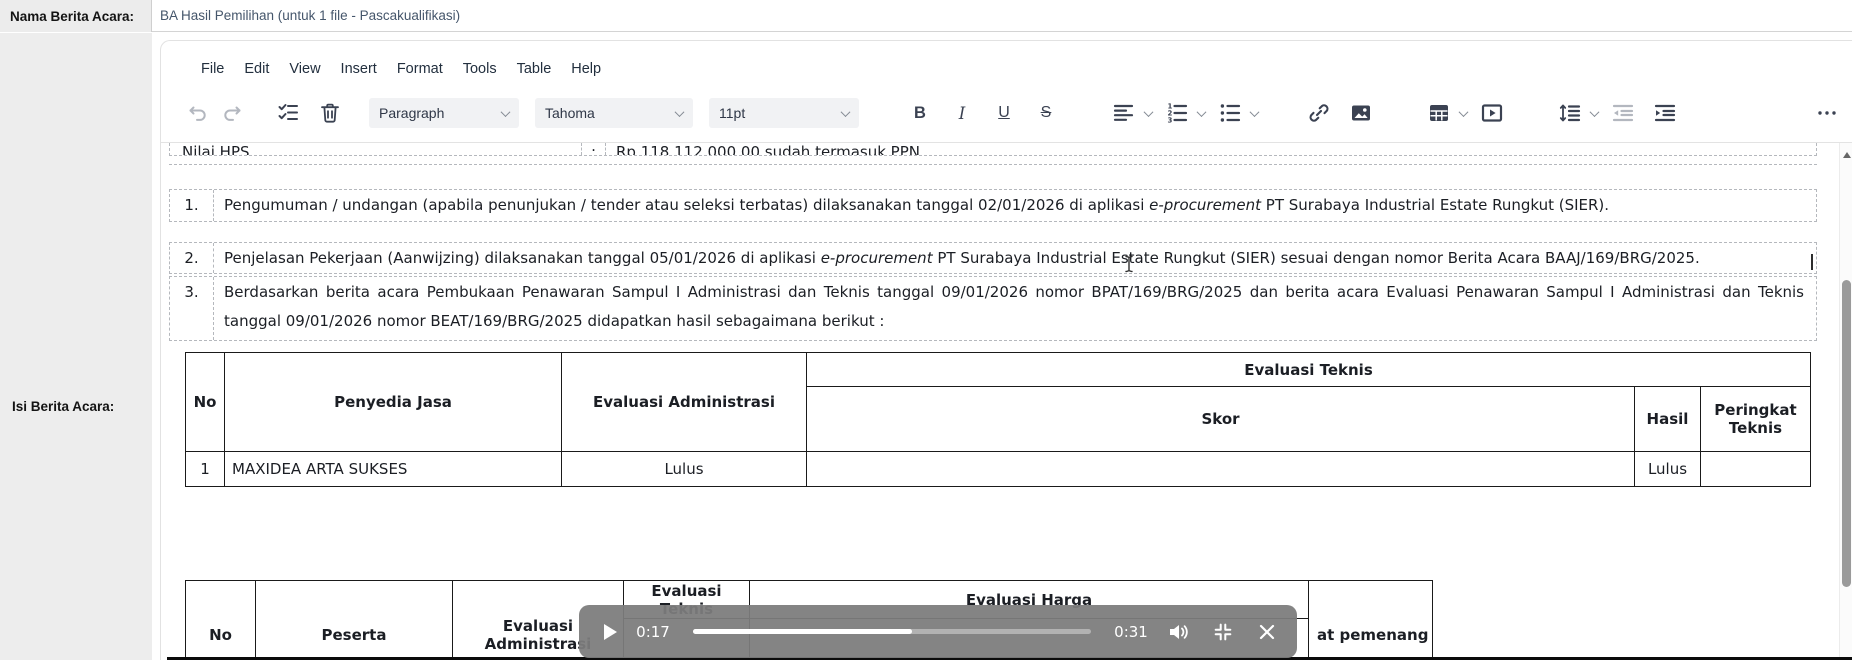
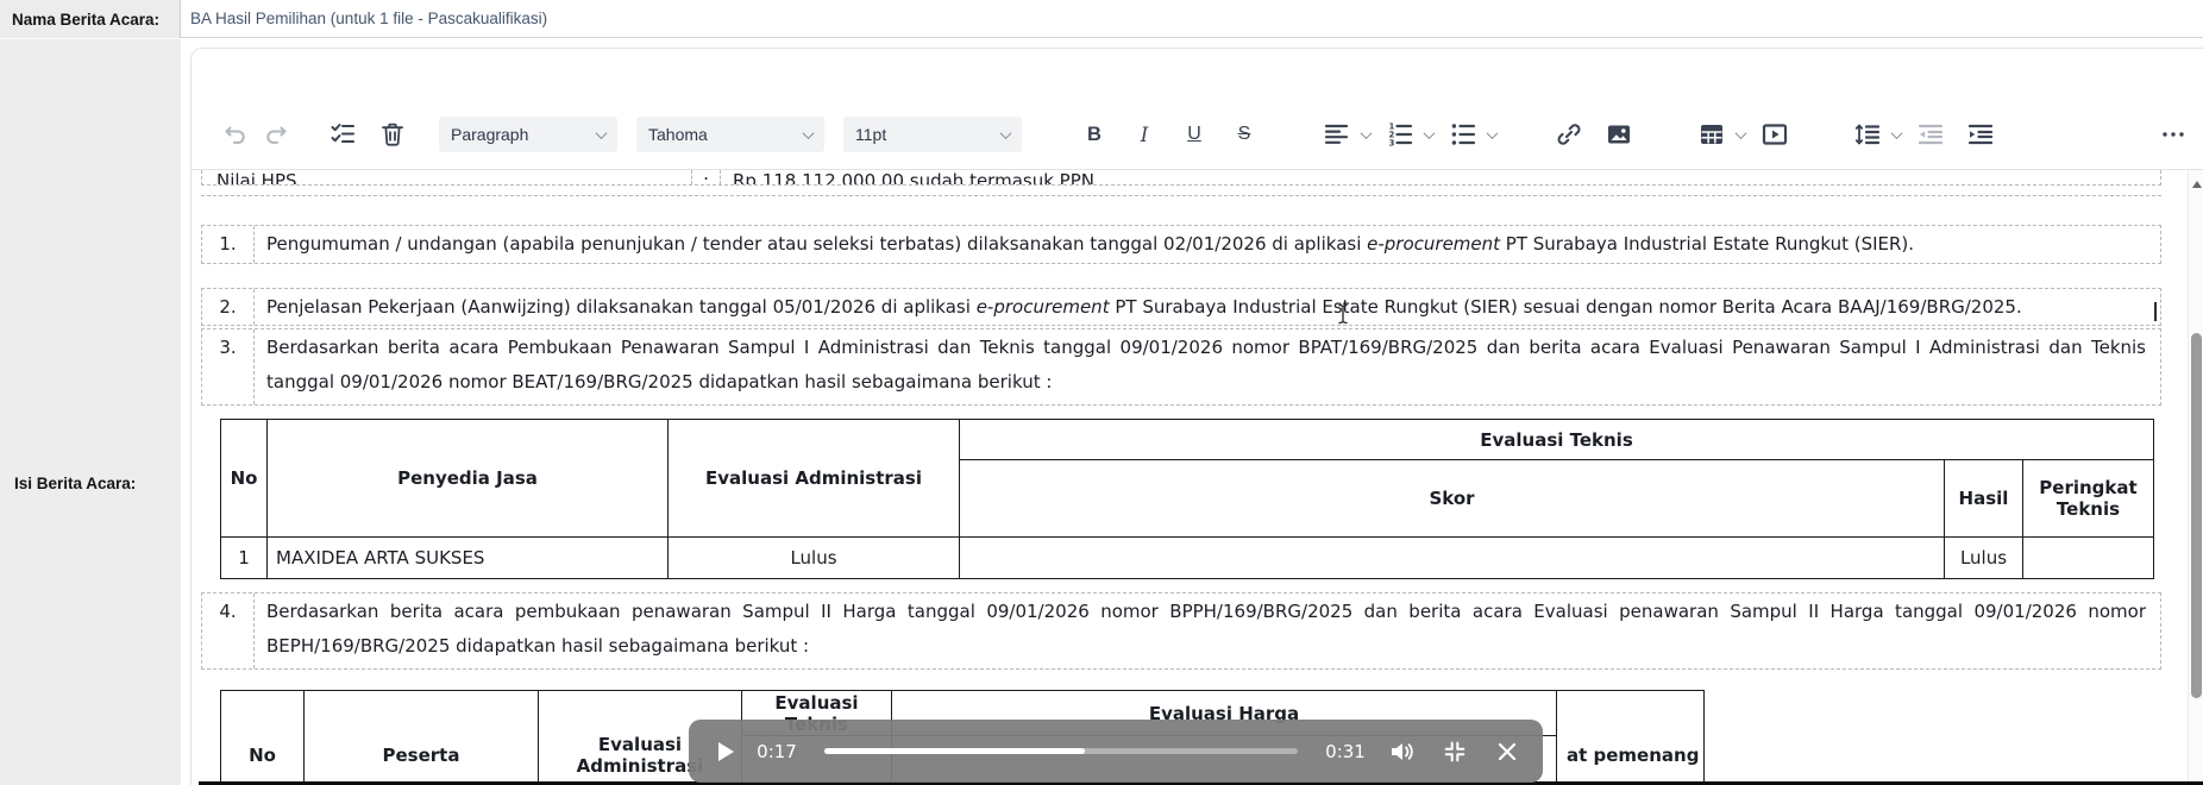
  Nama Berita Acara:
  BA Hasil Pemilihan (untuk 1 file - Pascakualifikasi)
  Isi Berita Acara:
- File
- Edit
- View
- Insert
- Format
- Tools
- Table
- Help
  Paragraph
  Tahoma
  11pt
  B
  I
  U
  S
  1
  2
  3
  Nilai HPS
  :
  Rp.118,112,000.00 sudah termasuk PPN
  1.
  Pengumuman / undangan (apabila penunjukan / tender atau seleksi terbatas) dilaksanakan tanggal 02/01/2026 di aplikasi e-procurement PT Surabaya Industrial Estate Rungkut (SIER).
  2.
  Penjelasan Pekerjaan (Aanwijzing) dilaksanakan tanggal 05/01/2026 di aplikasi e-procurement PT Surabaya Industrial Estate Rungkut (SIER) sesuai dengan nomor Berita Acara BAAJ/169/BRG/2025.
  3.
  Berdasarkan berita acara Pembukaan Penawaran Sampul I Administrasi dan Teknis tanggal 09/01/2026 nomor BPAT/169/BRG/2025 dan berita acara Evaluasi Penawaran Sampul I Administrasi dan Teknis tanggal 09/01/2026 nomor BEAT/169/BRG/2025 didapatkan hasil sebagaimana berikut :
  No	Penyedia Jasa	Evaluasi Administrasi	Evaluasi Teknis
  Skor	Hasil	Peringkat Teknis
  1	MAXIDEA ARTA SUKSES	Lulus		Lulus
+ 4.
+ Berdasarkan berita acara pembukaan penawaran Sampul II Harga tanggal 09/01/2026 nomor BPPH/169/BRG/2025 dan berita acara Evaluasi penawaran Sampul II Harga tanggal 09/01/2026 nomor BEPH/169/BRG/2025 didapatkan hasil sebagaimana berikut :
  No	Peserta	Evaluasi Administra	Evaluasi	Evaluasi Harga	at pemenang
  0:17
  0:31
